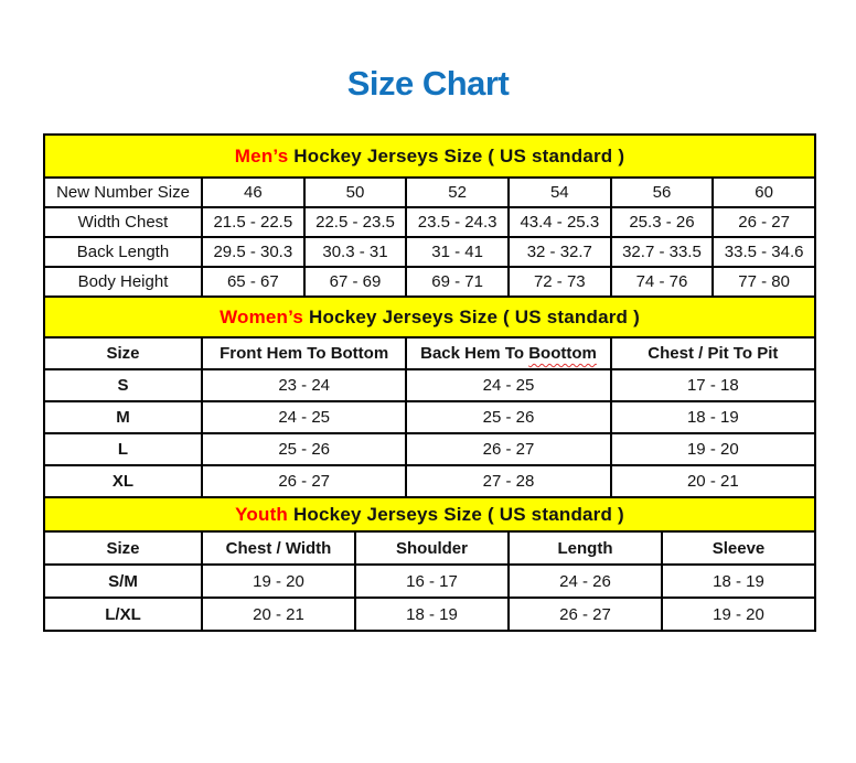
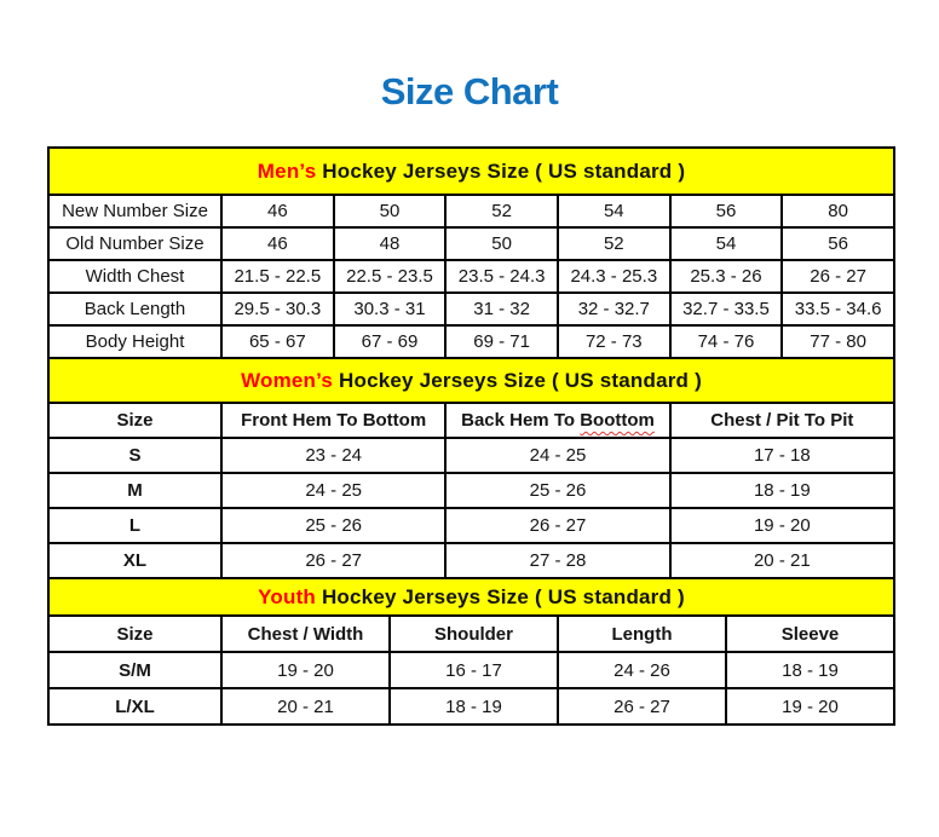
  Size Chart
  Men’s Hockey Jerseys Size ( US standard )
- New Number Size	46	50	52	54	56	60
+ New Number Size	46	50	52	54	56	80
+ Old Number Size	46	48	50	52	54	56
- Width Chest	21.5 - 22.5	22.5 - 23.5	23.5 - 24.3	43.4 - 25.3	25.3 - 26	26 - 27
+ Width Chest	21.5 - 22.5	22.5 - 23.5	23.5 - 24.3	24.3 - 25.3	25.3 - 26	26 - 27
- Back Length	29.5 - 30.3	30.3 - 31	31 - 41	32 - 32.7	32.7 - 33.5	33.5 - 34.6
+ Back Length	29.5 - 30.3	30.3 - 31	31 - 32	32 - 32.7	32.7 - 33.5	33.5 - 34.6
  Body Height	65 - 67	67 - 69	69 - 71	72 - 73	74 - 76	77 - 80
  Women’s Hockey Jerseys Size ( US standard )
  Size	Front Hem To Bottom	Back Hem To Boottom	Chest / Pit To Pit
  S	23 - 24	24 - 25	17 - 18
  M	24 - 25	25 - 26	18 - 19
  L	25 - 26	26 - 27	19 - 20
  XL	26 - 27	27 - 28	20 - 21
  Youth Hockey Jerseys Size ( US standard )
  Size	Chest / Width	Shoulder	Length	Sleeve
  S/M	19 - 20	16 - 17	24 - 26	18 - 19
  L/XL	20 - 21	18 - 19	26 - 27	19 - 20
